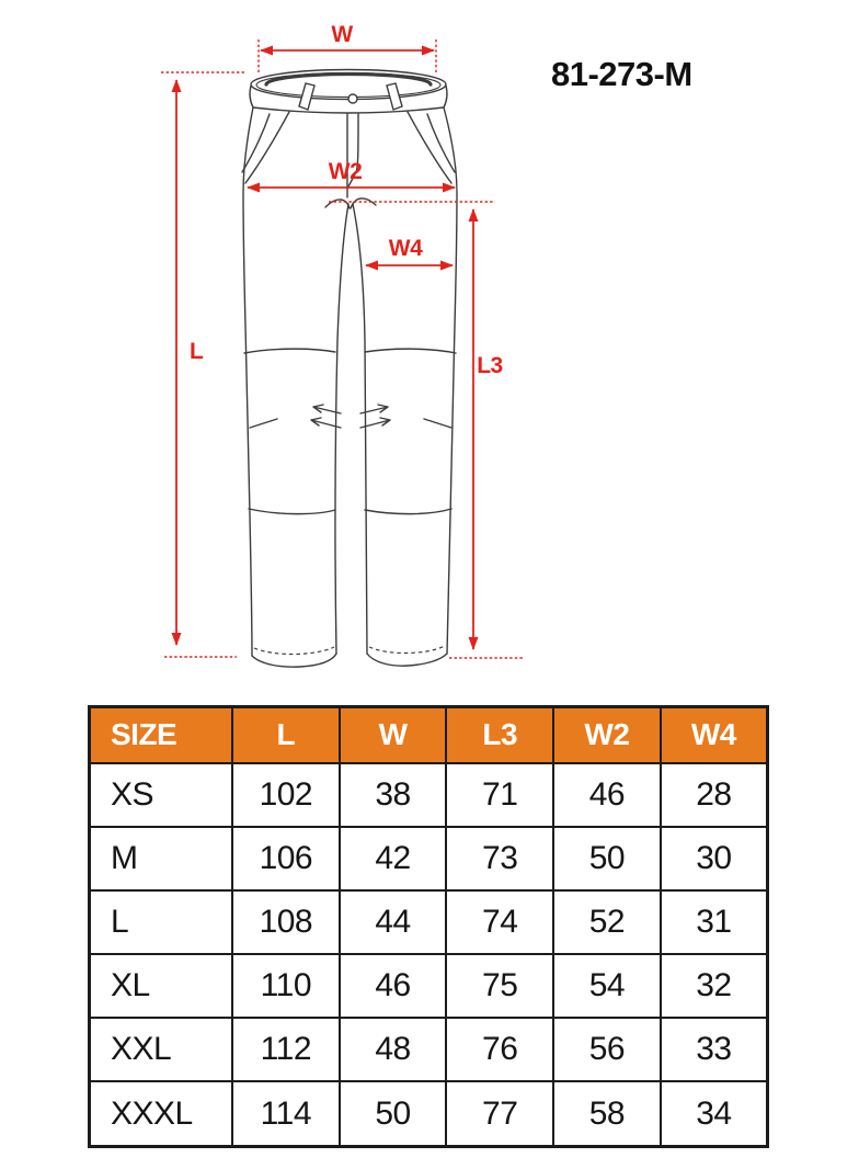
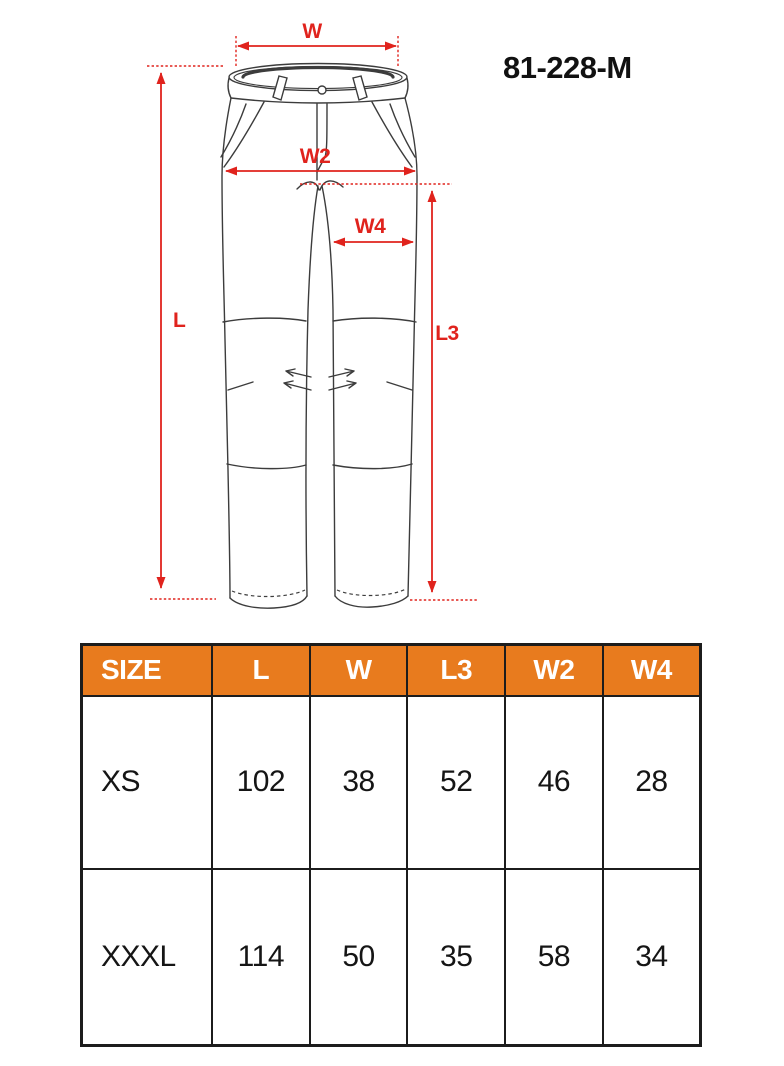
  W
  L
  W2
  W4
  L3
- 81-273-M
+ 81-228-M
  SIZE	L	W	L3	W2	W4
- XS	102	38	71	46	28
+ XS	102	38	52	46	28
- M	106	42	73	50	30
- L	108	44	74	52	31
- XL	110	46	75	54	32
- XXL	112	48	76	56	33
- XXXL	114	50	77	58	34
+ XXXL	114	50	35	58	34
